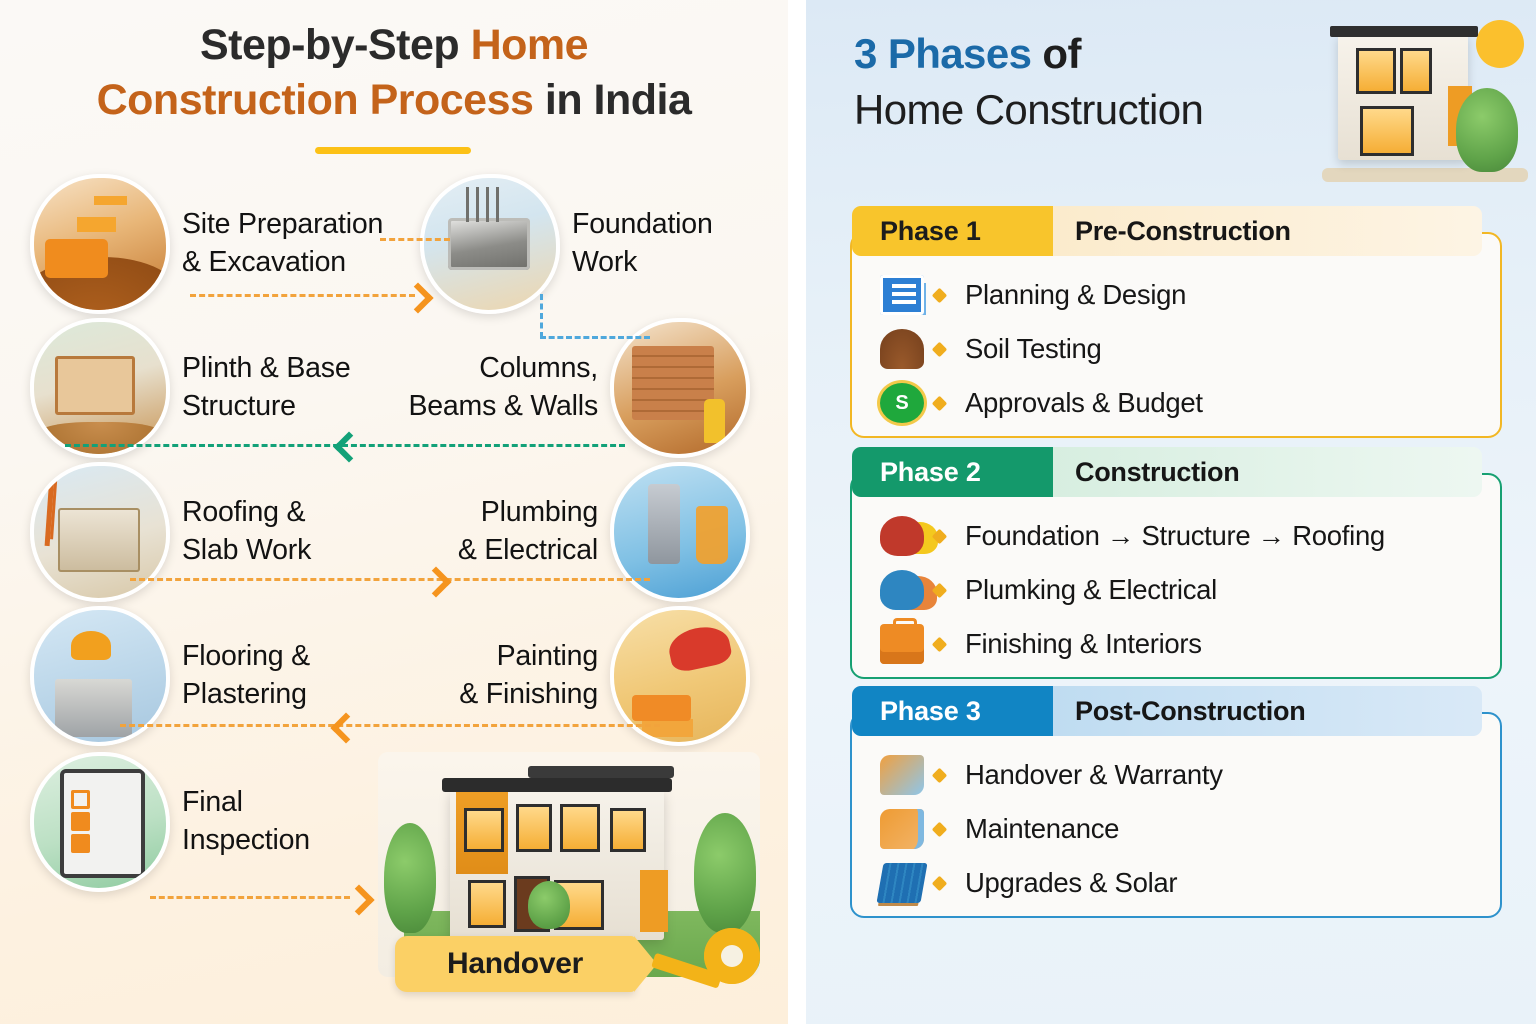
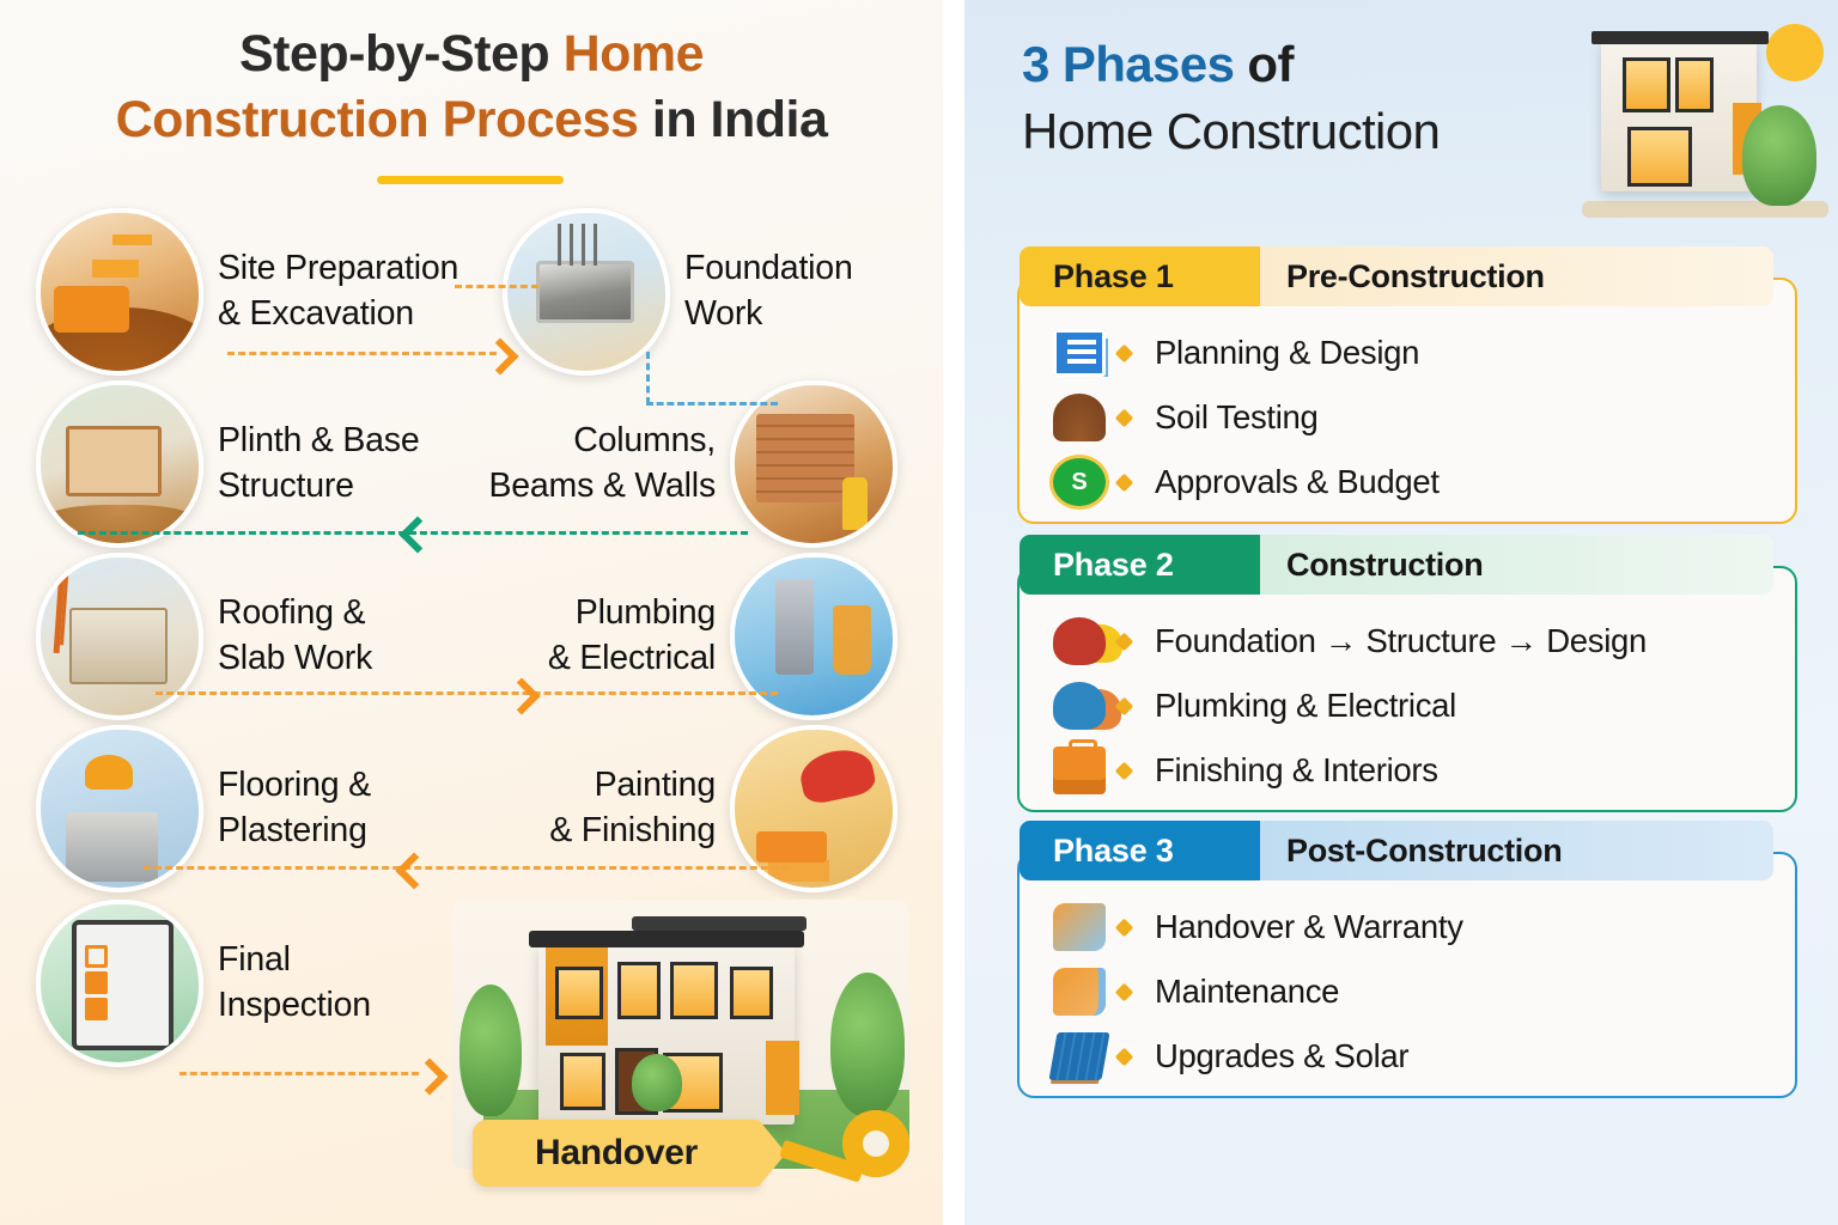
  Step-by-Step Home
  Construction Process in India
  Site Preparation
  & Excavation
  Foundation
  Work
  Plinth & Base
  Structure
  Columns,
  Beams & Walls
  Roofing &
  Slab Work
  Plumbing
  & Electrical
  Flooring &
  Plastering
  Painting
  & Finishing
  Final
  Inspection
  Handover
  3 Phases of
  Home Construction
  Phase 1
  Pre-Construction
  Planning & Design
  Soil Testing
  Approvals & Budget
  Phase 2
  Construction
- Foundation → Structure → Roofing
+ Foundation → Structure → Design
  Plumking & Electrical
  Finishing & Interiors
  Phase 3
  Post-Construction
  Handover & Warranty
  Maintenance
  Upgrades & Solar
